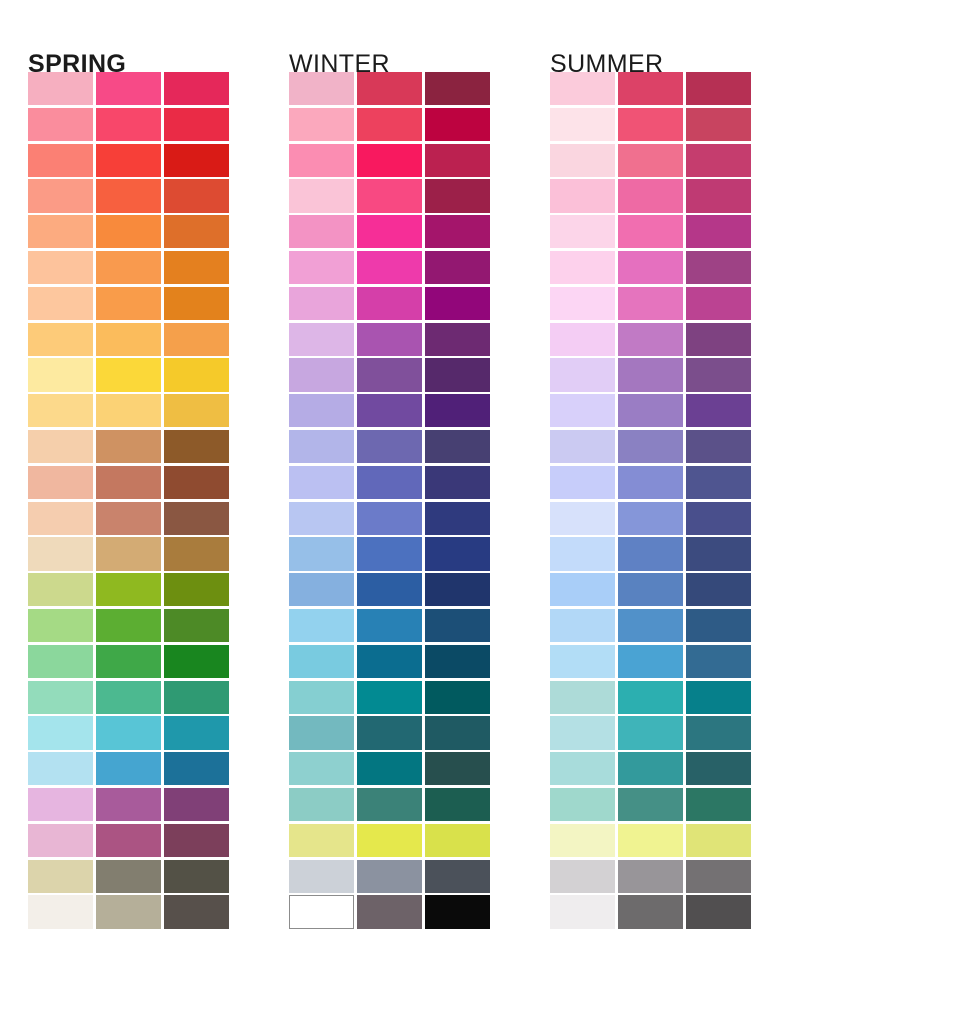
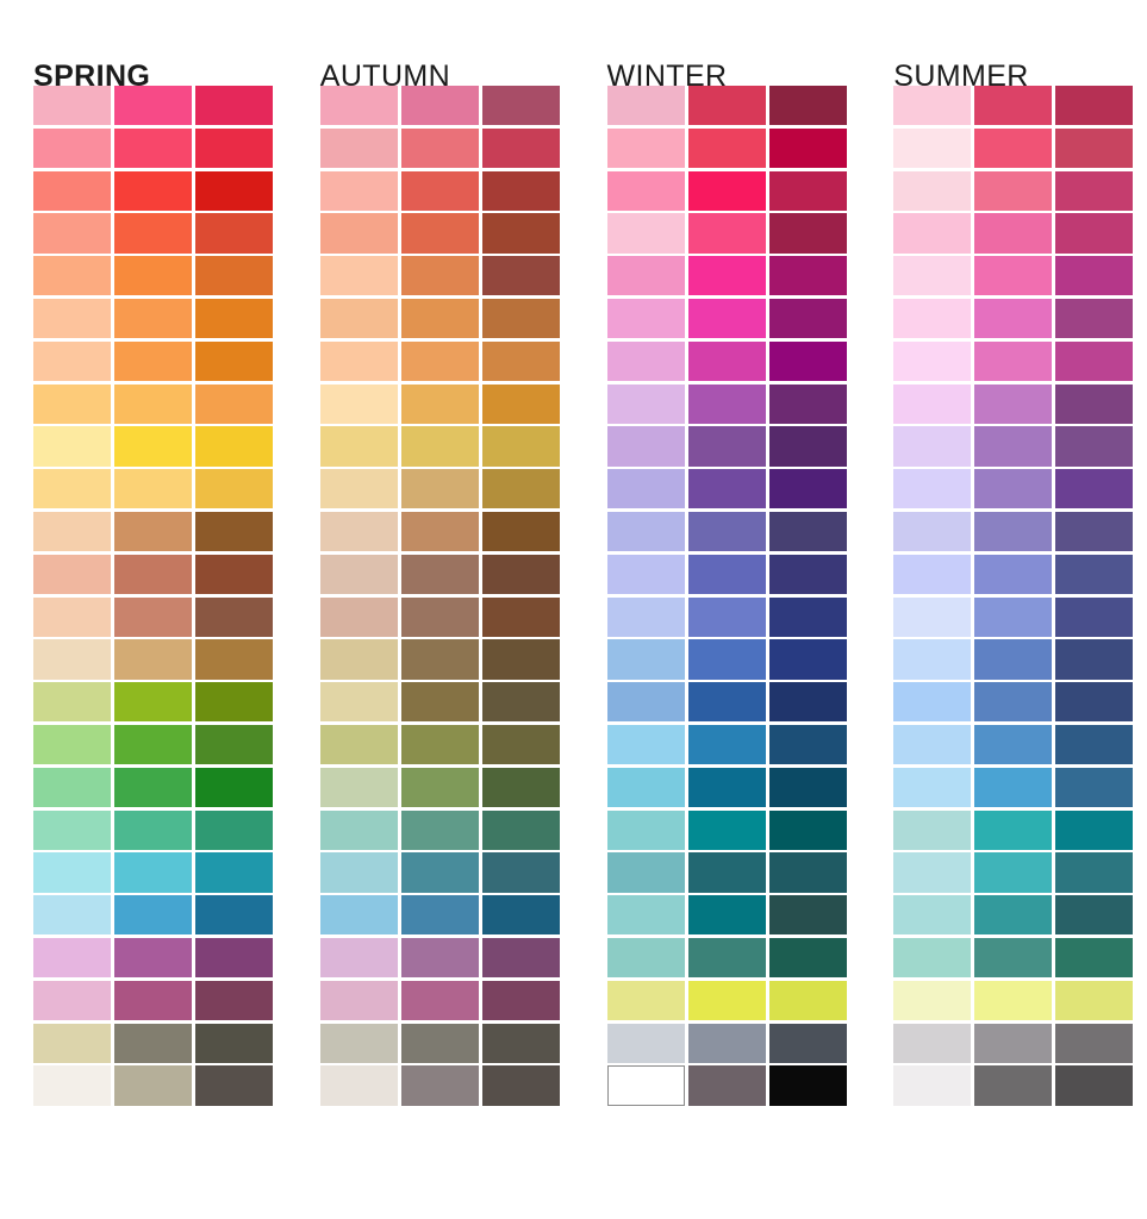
  SPRING
+ AUTUMN
  WINTER
  SUMMER
